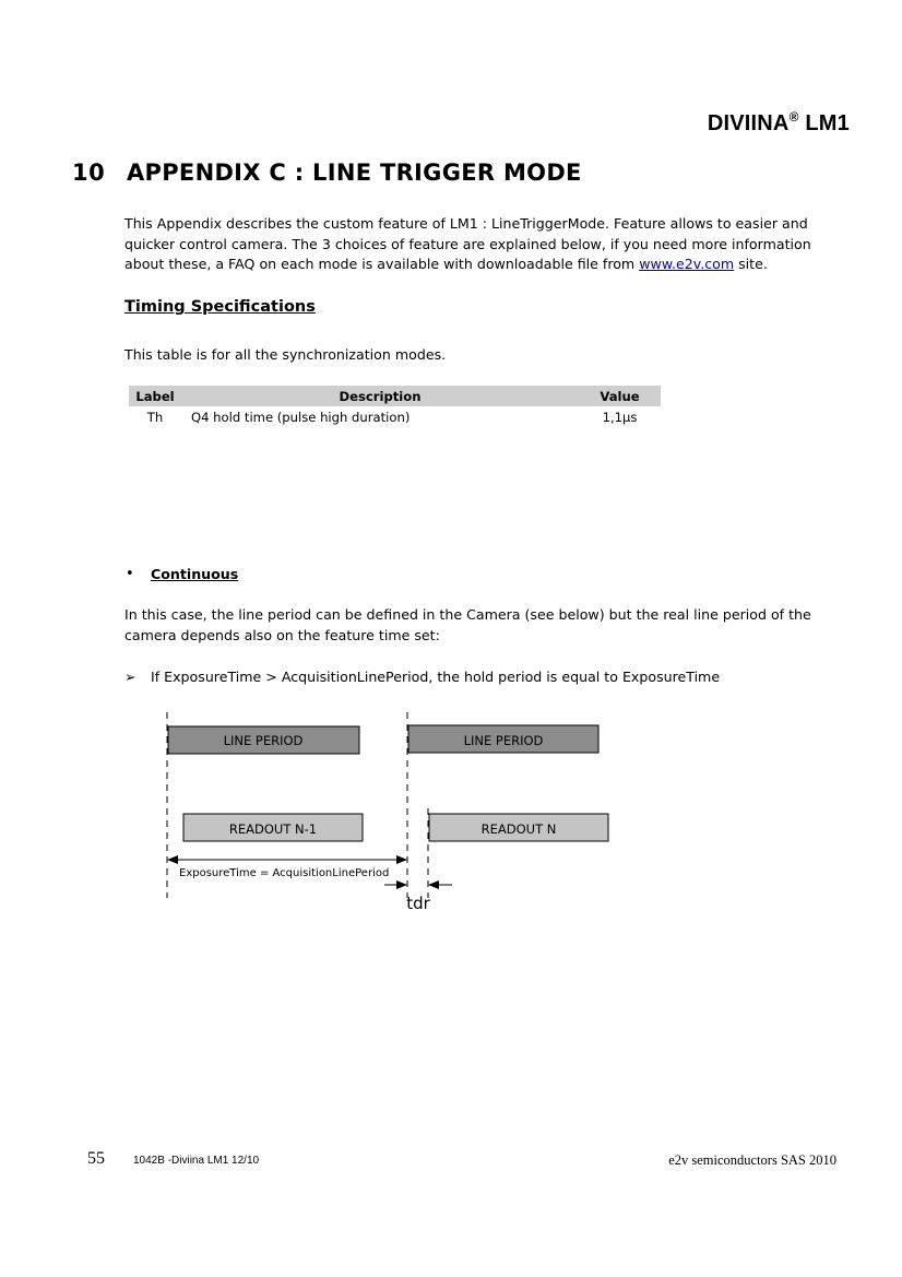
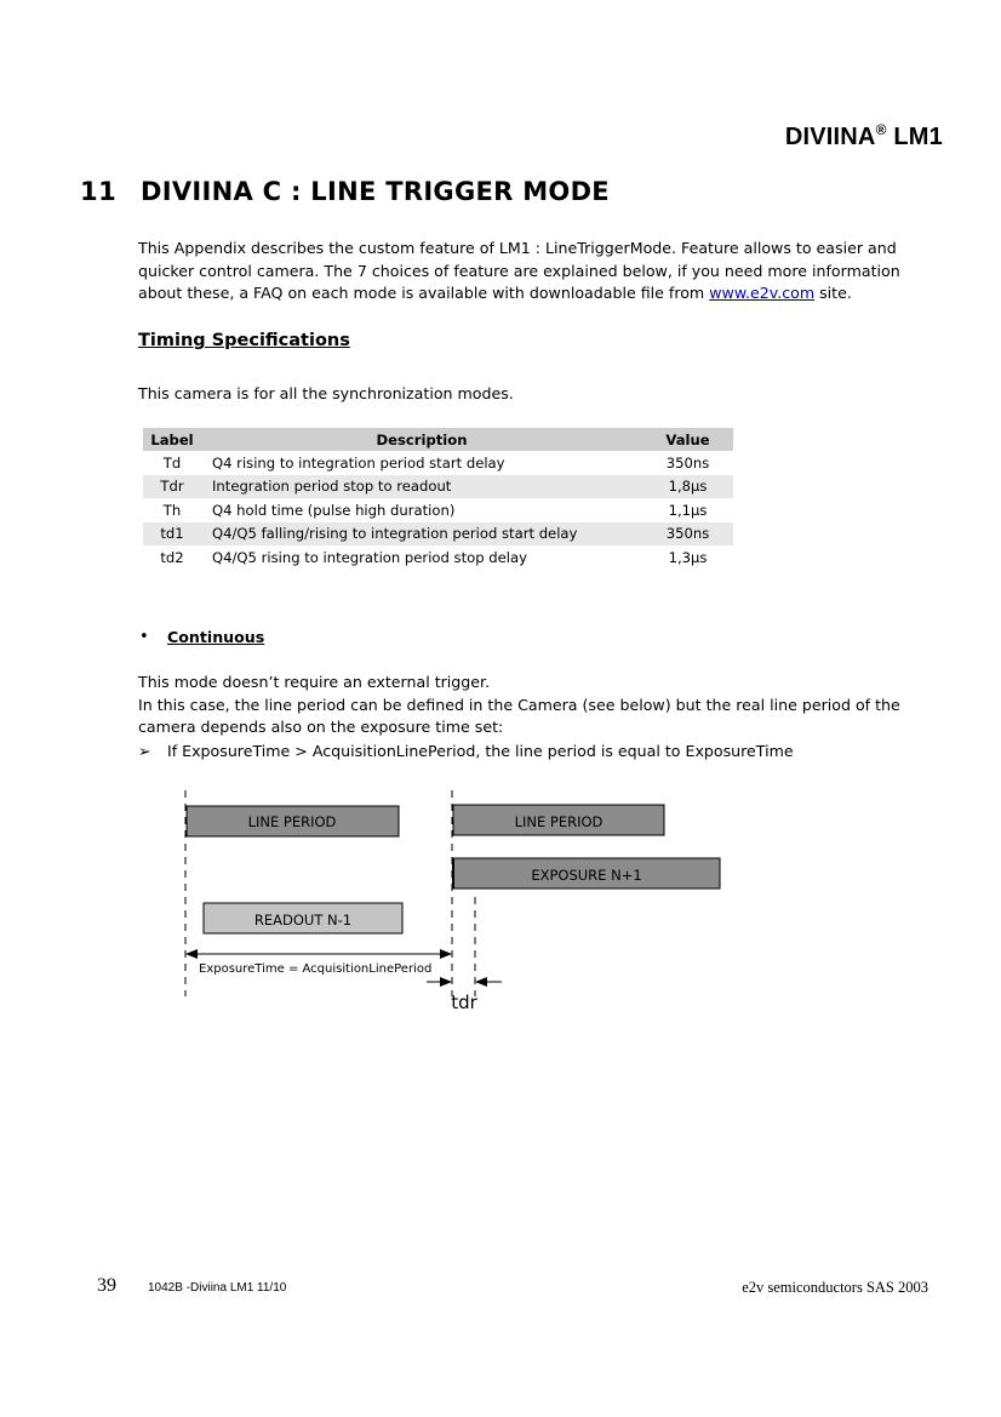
  DIVIINA® LM1
- 10
+ 11
- APPENDIX C : LINE TRIGGER MODE
+ DIVIINA C : LINE TRIGGER MODE
- This Appendix describes the custom feature of LM1 : LineTriggerMode. Feature allows to easier and quicker control camera. The 3 choices of feature are explained below, if you need more information about these, a FAQ on each mode is available with downloadable file from www.e2v.com site.
+ This Appendix describes the custom feature of LM1 : LineTriggerMode. Feature allows to easier and quicker control camera. The 7 choices of feature are explained below, if you need more information about these, a FAQ on each mode is available with downloadable file from www.e2v.com site.
  Timing Specifications
- This table is for all the synchronization modes.
+ This camera is for all the synchronization modes.
  Label	Description	Value
+ Td	Q4 rising to integration period start delay	350ns
+ Tdr	Integration period stop to readout	1,8µs
  Th	Q4 hold time (pulse high duration)	1,1µs
+ td1	Q4/Q5 falling/rising to integration period start delay	350ns
+ td2	Q4/Q5 rising to integration period stop delay	1,3µs
  •
  Continuous
+ This mode doesn’t require an external trigger.
- In this case, the line period can be defined in the Camera (see below) but the real line period of the camera depends also on the feature time set:
+ In this case, the line period can be defined in the Camera (see below) but the real line period of the camera depends also on the exposure time set:
- ➢ If ExposureTime > AcquisitionLinePeriod, the hold period is equal to ExposureTime
+ ➢ If ExposureTime > AcquisitionLinePeriod, the line period is equal to ExposureTime
  LINE PERIOD
  LINE PERIOD
+ EXPOSURE N+1
  READOUT N-1
- READOUT N
  ExposureTime = AcquisitionLinePeriod
  tdr
- 55
+ 39
- 1042B -Diviina LM1 12/10
+ 1042B -Diviina LM1 11/10
- e2v semiconductors SAS 2010
+ e2v semiconductors SAS 2003
